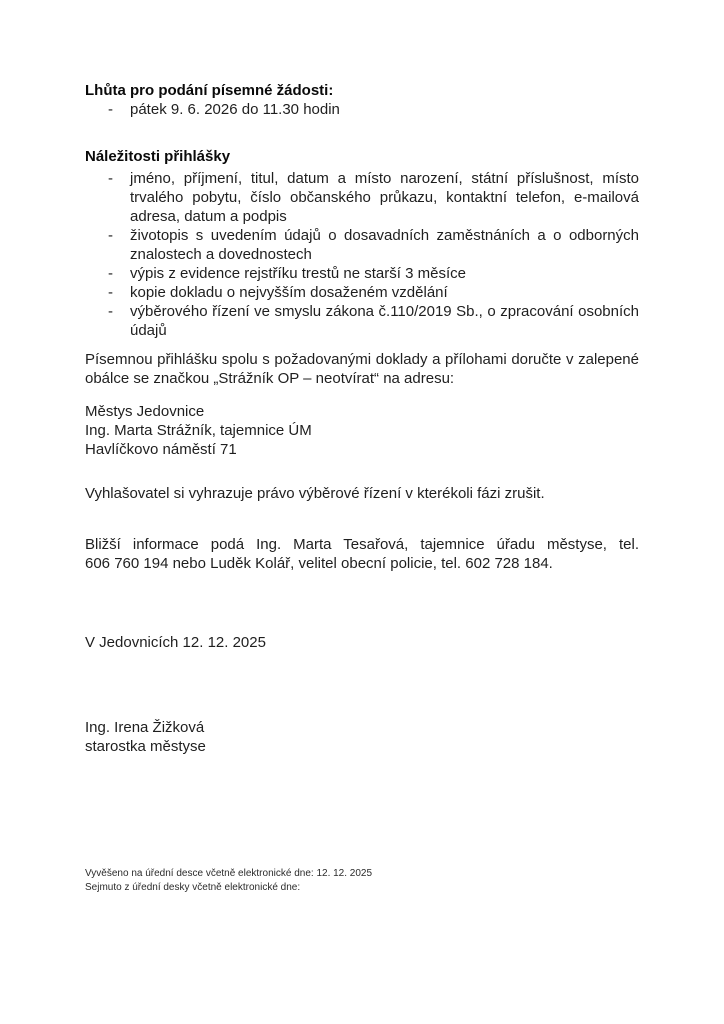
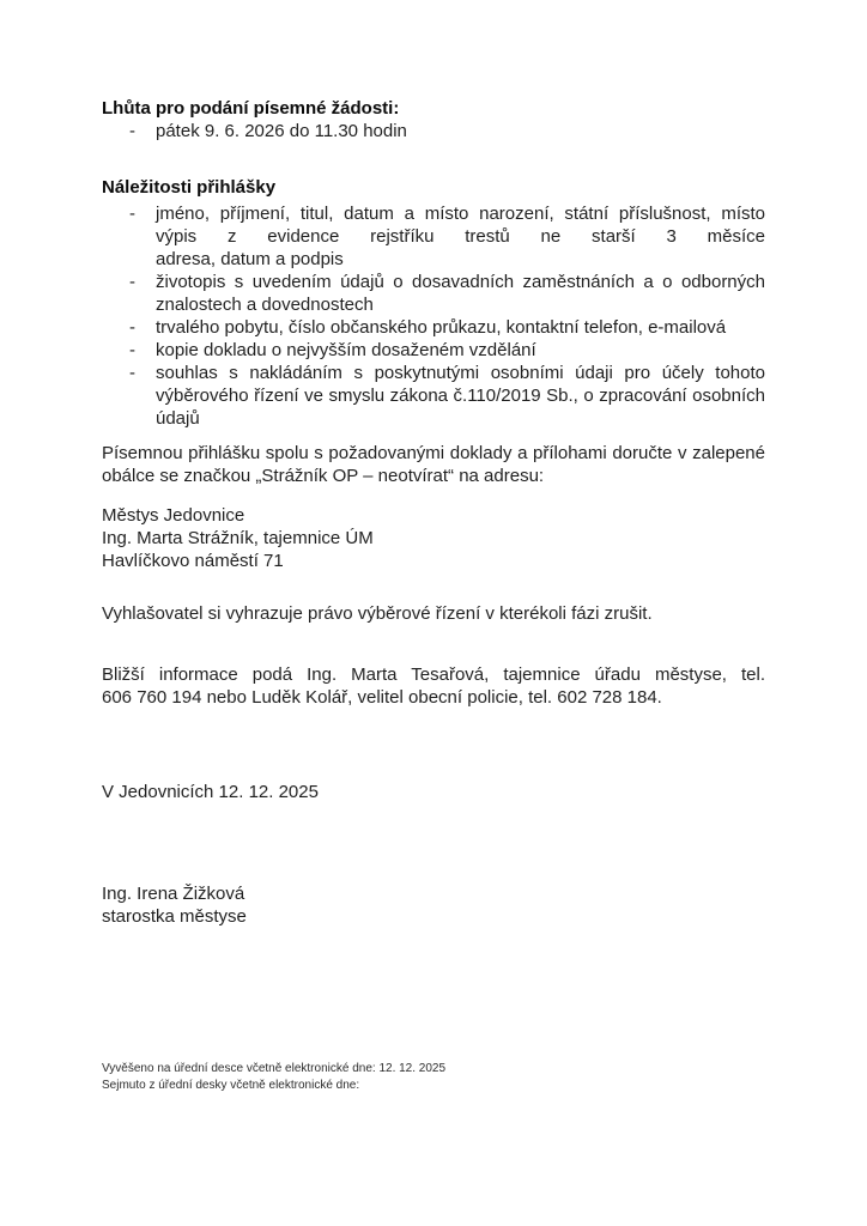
  Lhůta pro podání písemné žádosti:
  -
  pátek 9. 6. 2026 do 11.30 hodin
  Náležitosti přihlášky
  -
  jméno, příjmení, titul, datum a místo narození, státní příslušnost, místo
- trvalého pobytu, číslo občanského průkazu, kontaktní telefon, e-mailová
+ výpis z evidence rejstříku trestů ne starší 3 měsíce
  adresa, datum a podpis
  -
  životopis s uvedením údajů o dosavadních zaměstnáních a o odborných
  znalostech a dovednostech
  -
- výpis z evidence rejstříku trestů ne starší 3 měsíce
+ trvalého pobytu, číslo občanského průkazu, kontaktní telefon, e-mailová
  -
  kopie dokladu o nejvyšším dosaženém vzdělání
  -
+ souhlas s nakládáním s poskytnutými osobními údaji pro účely tohoto
  výběrového řízení ve smyslu zákona č.110/2019 Sb., o zpracování osobních
  údajů
  Písemnou přihlášku spolu s požadovanými doklady a přílohami doručte v zalepené
  obálce se značkou „Strážník OP – neotvírat“ na adresu:
  Městys Jedovnice
  Ing. Marta Strážník, tajemnice ÚM
  Havlíčkovo náměstí 71
  Vyhlašovatel si vyhrazuje právo výběrové řízení v kterékoli fázi zrušit.
  Bližší informace podá Ing. Marta Tesařová, tajemnice úřadu městyse, tel.
  606 760 194 nebo Luděk Kolář, velitel obecní policie, tel. 602 728 184.
  V Jedovnicích 12. 12. 2025
  Ing. Irena Žižková
  starostka městyse
  Vyvěšeno na úřední desce včetně elektronické dne: 12. 12. 2025
  Sejmuto z úřední desky včetně elektronické dne:
